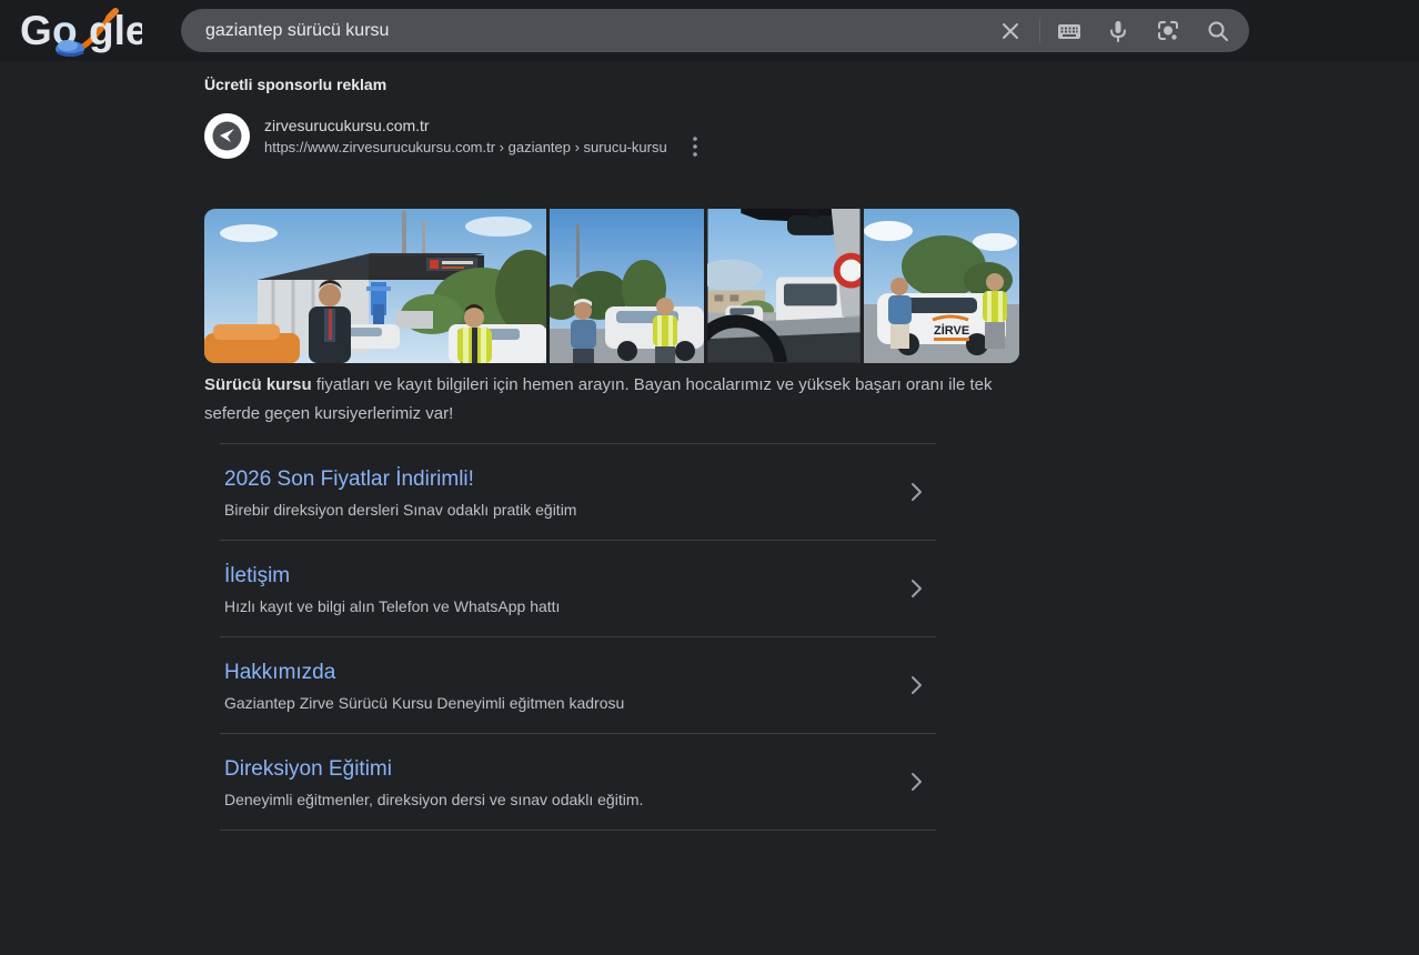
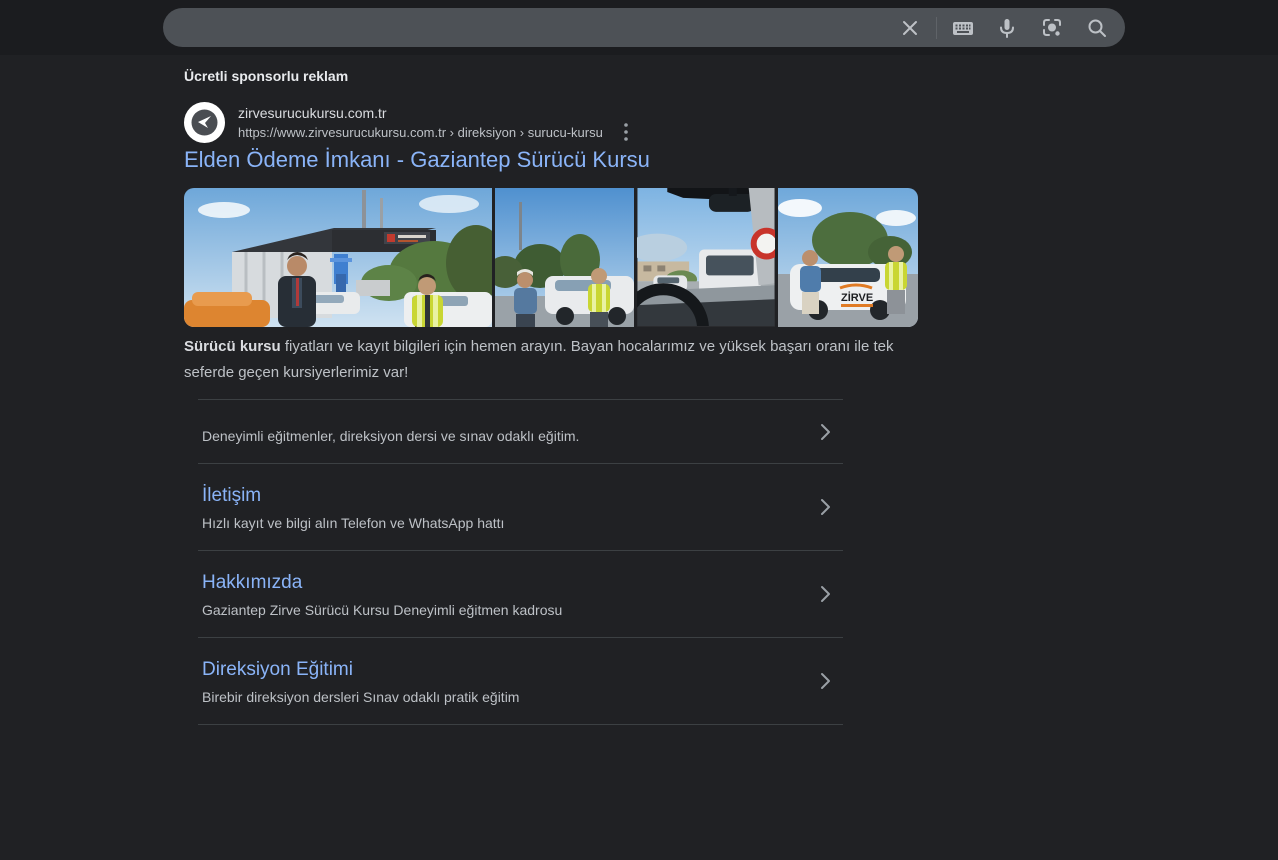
- G
- o
- gle
- gaziantep sürücü kursu
  Ücretli sponsorlu reklam
  zirvesurucukursu.com.tr
- https://www.zirvesurucukursu.com.tr › gaziantep › surucu-kursu
+ https://www.zirvesurucukursu.com.tr › direksiyon › surucu-kursu
+ Elden Ödeme İmkanı - Gaziantep Sürücü Kursu
  ZİRVE
  Sürücü kursu fiyatları ve kayıt bilgileri için hemen arayın. Bayan hocalarımız ve yüksek başarı oranı ile tek seferde geçen kursiyerlerimiz var!
- 2026 Son Fiyatlar İndirimli!
- Birebir direksiyon dersleri Sınav odaklı pratik eğitim
+ Deneyimli eğitmenler, direksiyon dersi ve sınav odaklı eğitim.
  İletişim
  Hızlı kayıt ve bilgi alın Telefon ve WhatsApp hattı
  Hakkımızda
  Gaziantep Zirve Sürücü Kursu Deneyimli eğitmen kadrosu
  Direksiyon Eğitimi
- Deneyimli eğitmenler, direksiyon dersi ve sınav odaklı eğitim.
+ Birebir direksiyon dersleri Sınav odaklı pratik eğitim
